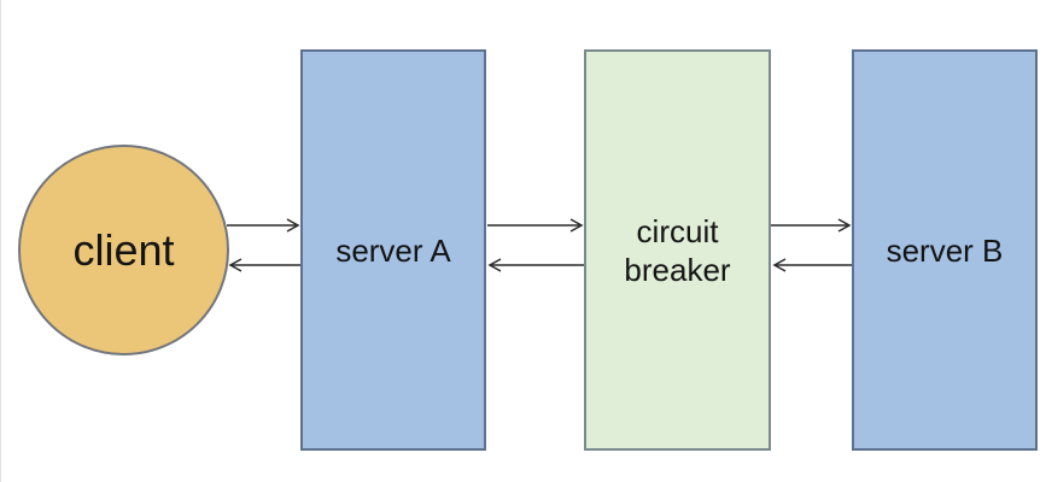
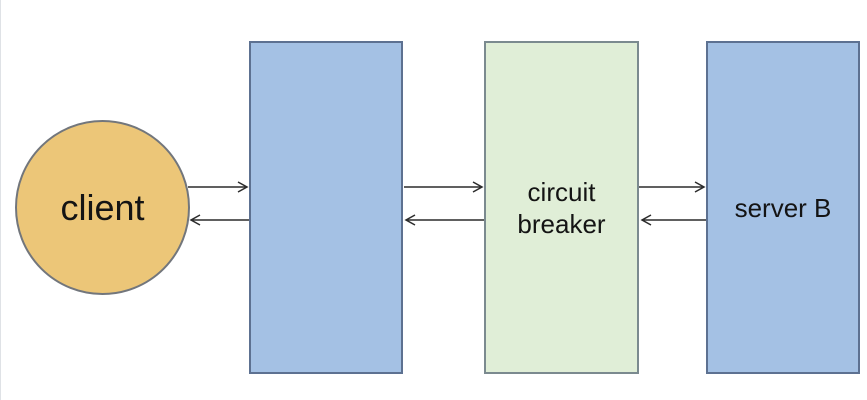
  client
- server A
  circuit breaker
  server B
